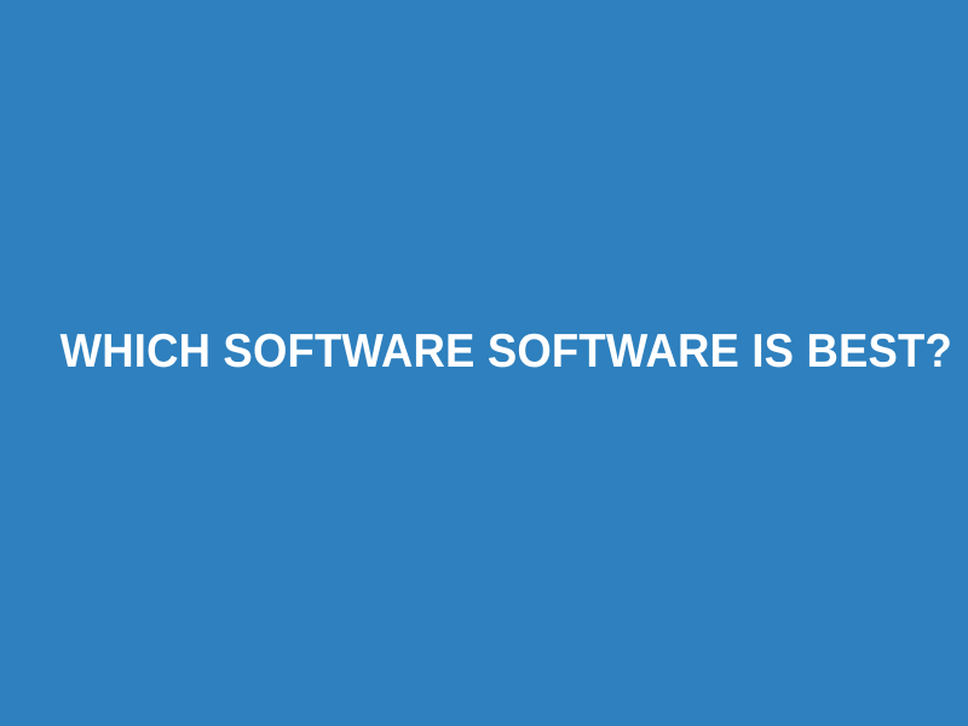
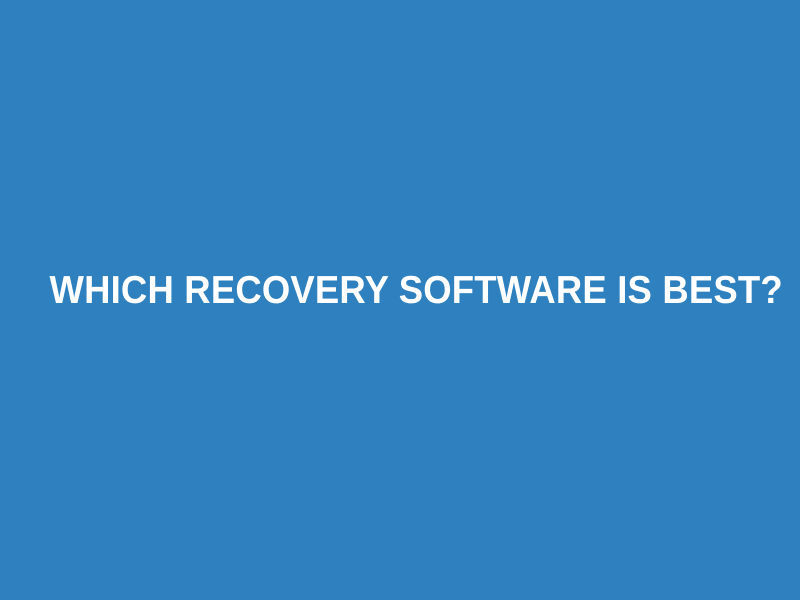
- WHICH SOFTWARE SOFTWARE IS BEST?
+ WHICH RECOVERY SOFTWARE IS BEST?
